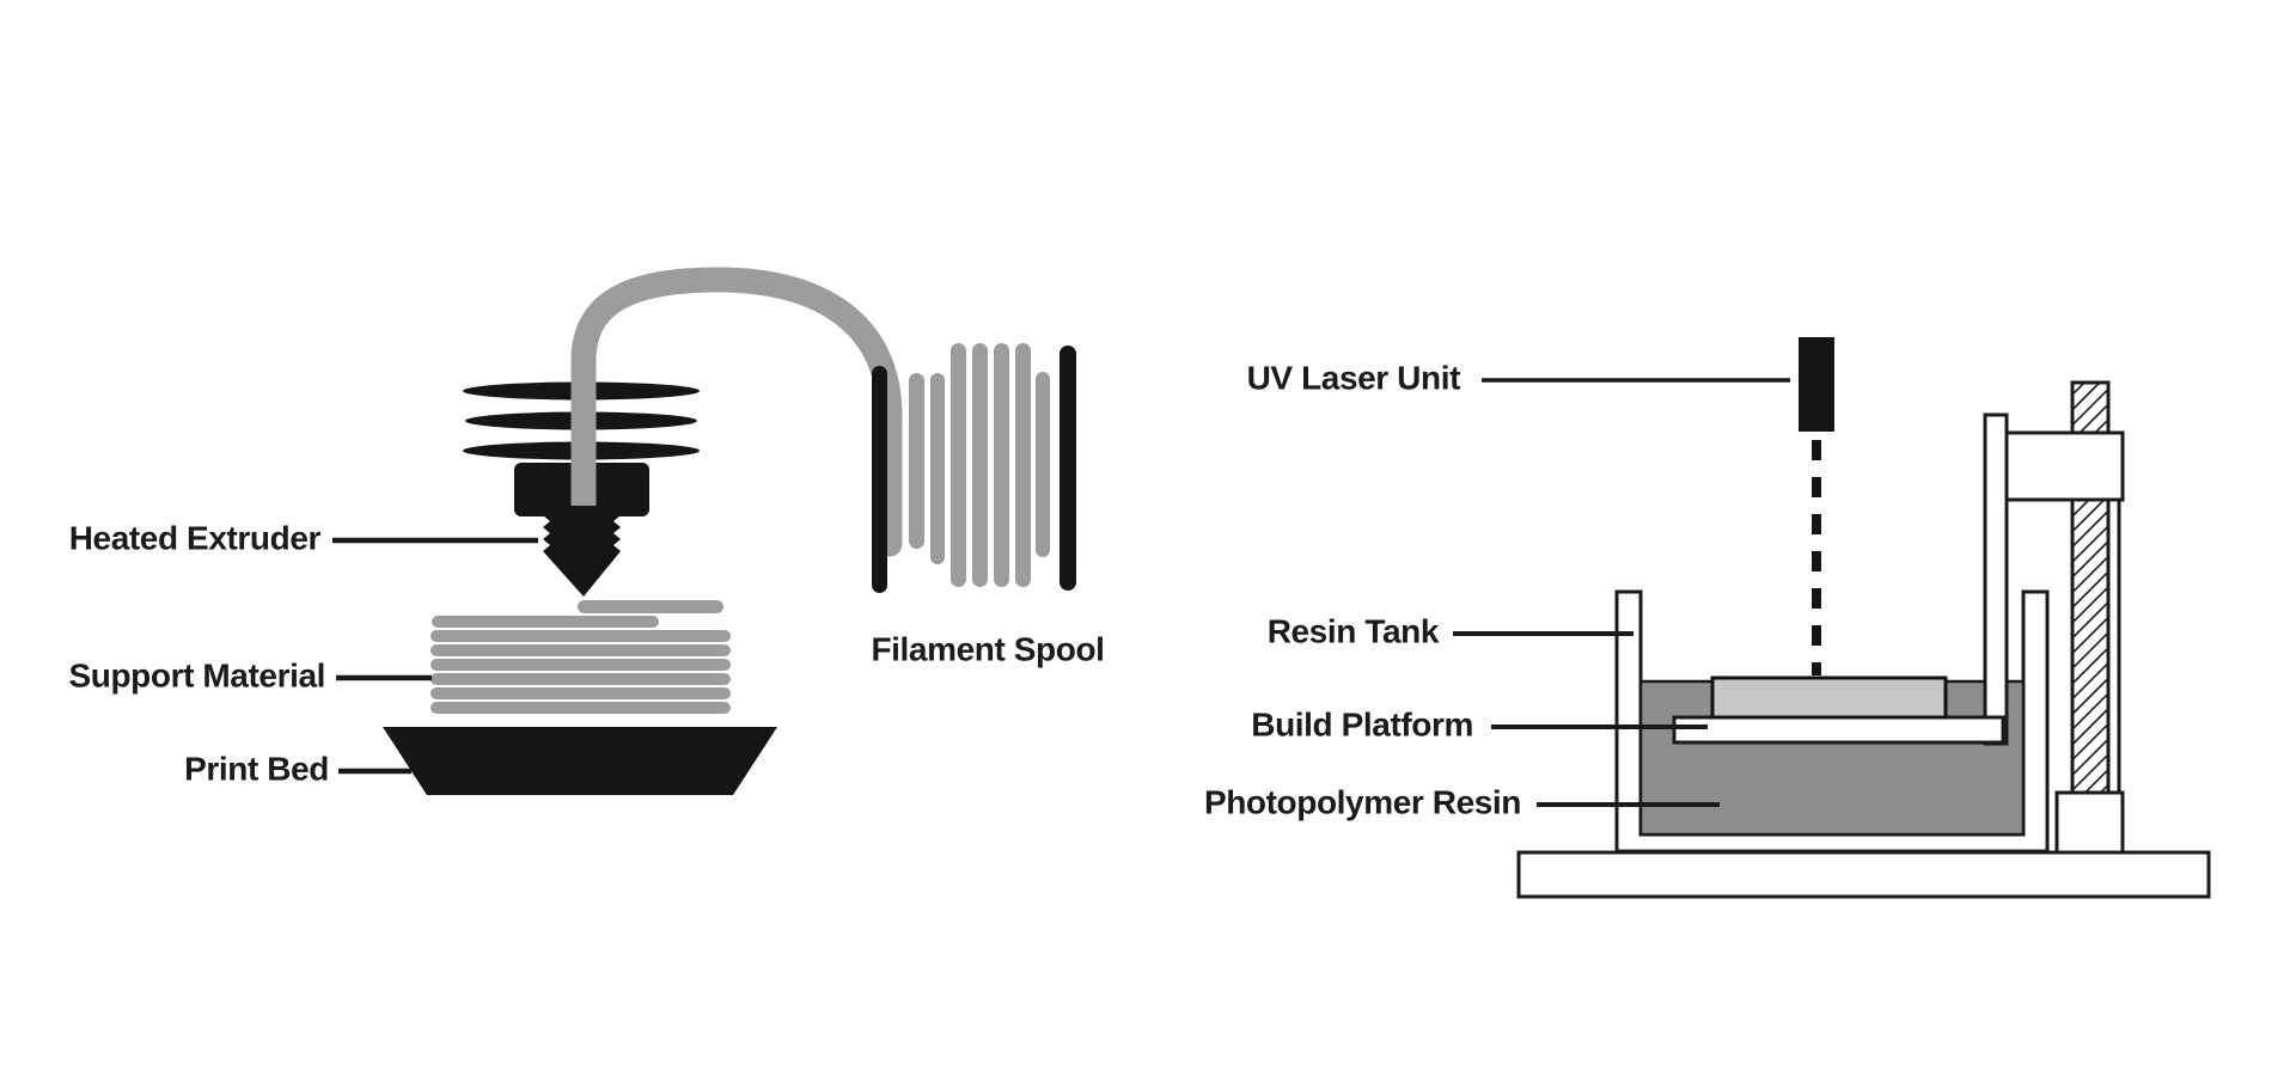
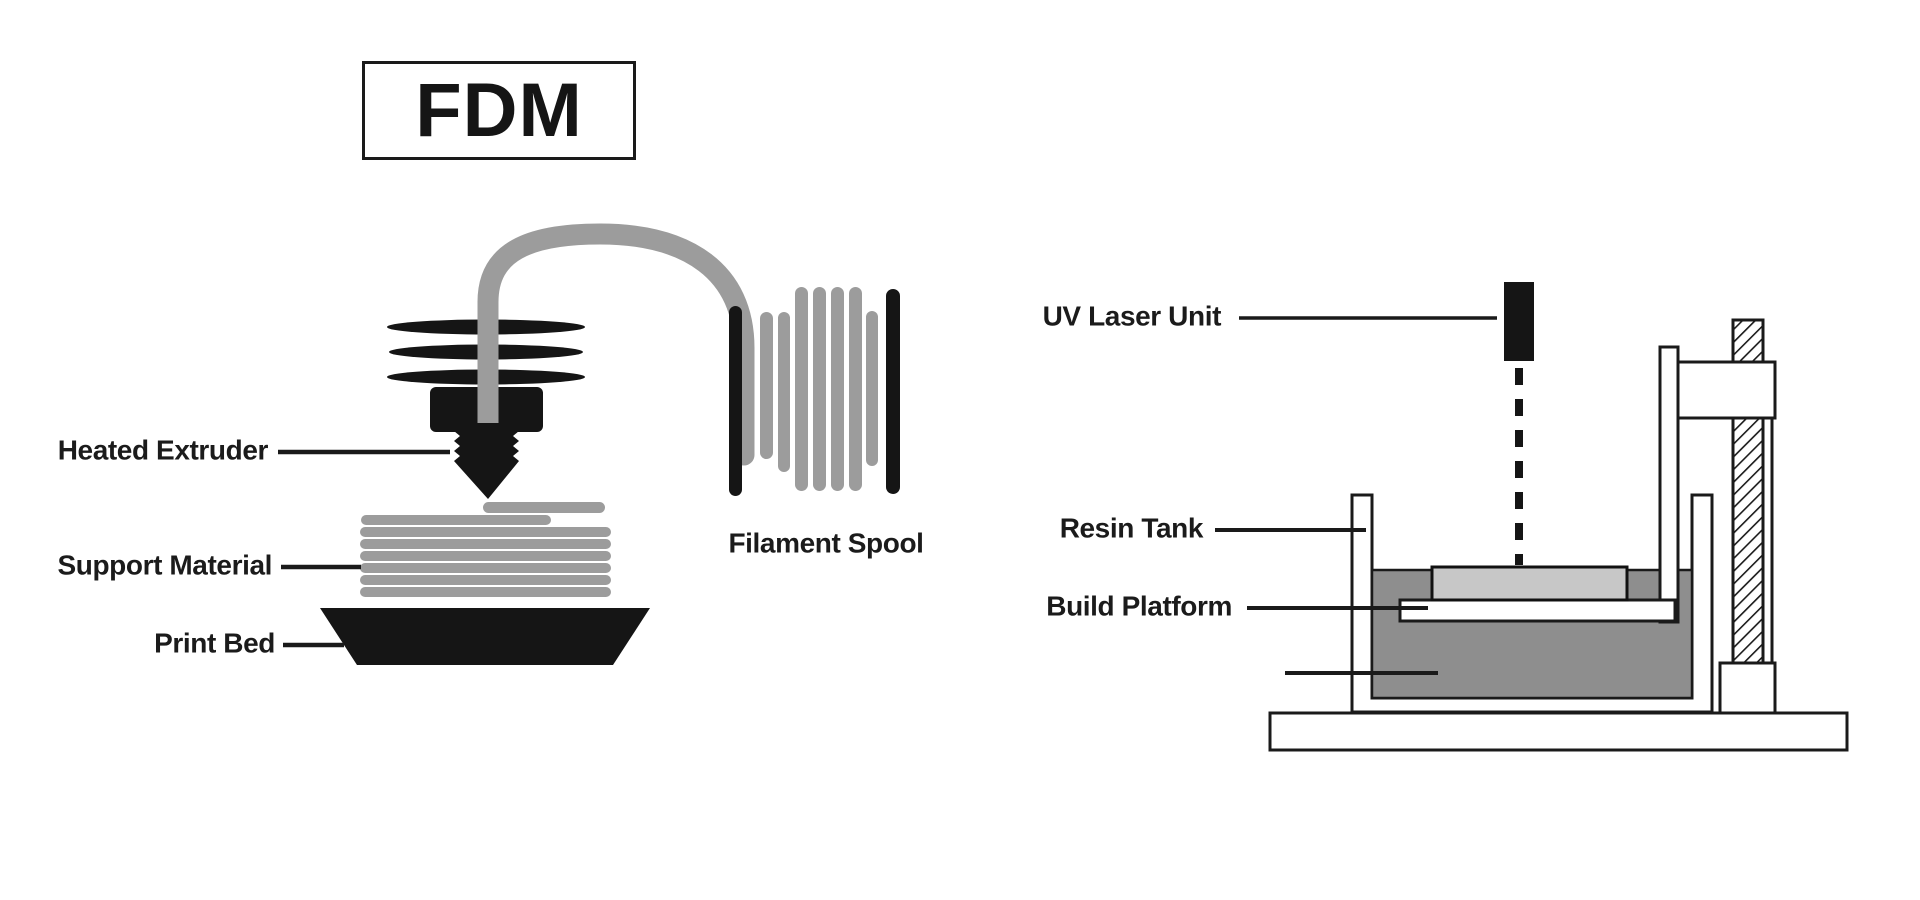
+ FDM
  Heated Extruder
  Support Material
  Print Bed
  Filament Spool
  UV Laser Unit
  Resin Tank
  Build Platform
- Photopolymer Resin
